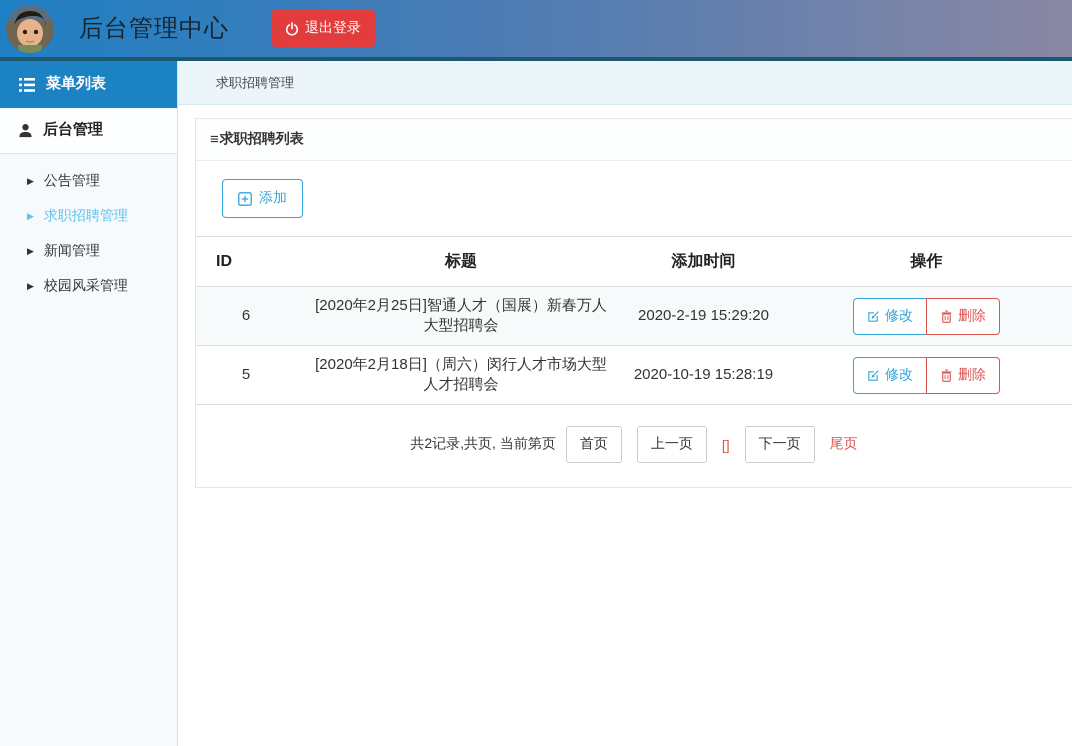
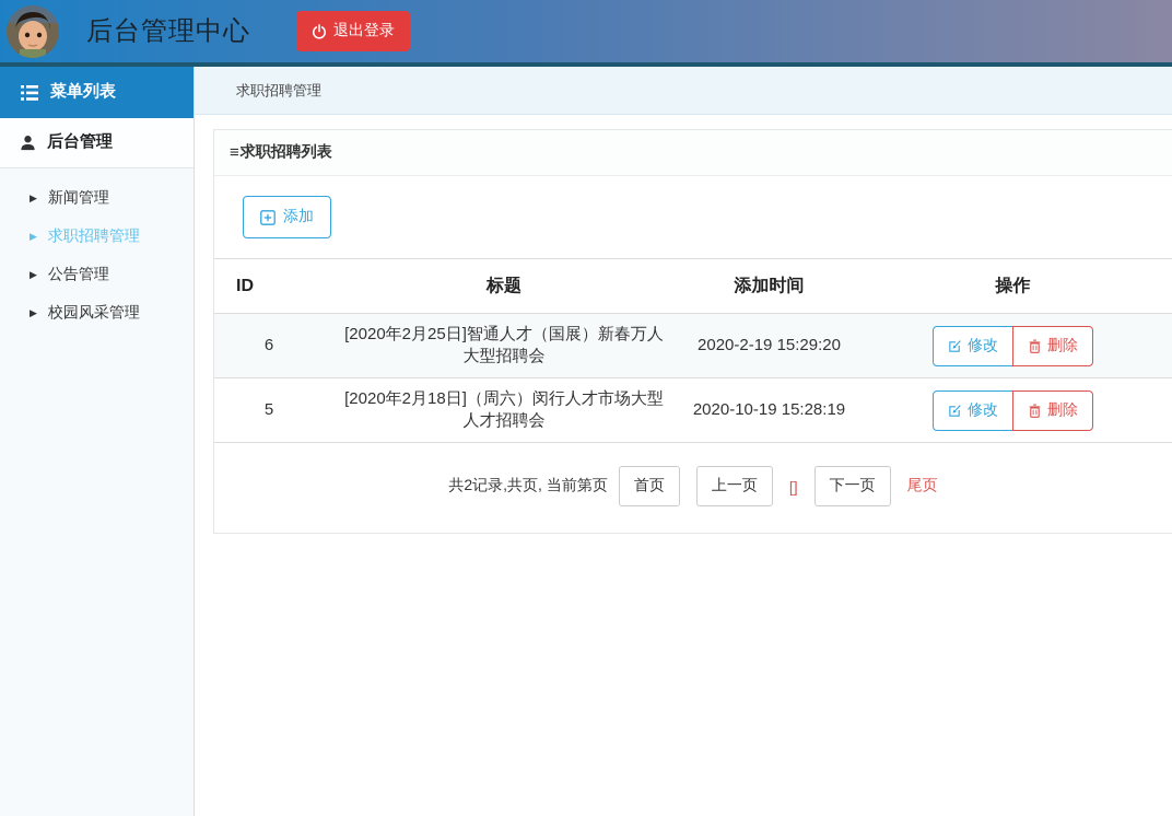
  后台管理中心
  退出登录
  菜单列表
  后台管理
  ▶
- 公告管理
+ 新闻管理
  ▶
  求职招聘管理
  ▶
- 新闻管理
+ 公告管理
  ▶
  校园风采管理
  求职招聘管理
  ≡
  求职招聘列表
  添加
  ID	标题	添加时间	操作
  6	[2020年2月25日]智通人才（国展）新春万人大型招聘会	2020-2-19 15:29:20	修改 删除
  5	[2020年2月18日]（周六）闵行人才市场大型人才招聘会	2020-10-19 15:28:19	修改 删除
  共2记录,共页, 当前第页
  首页
  上一页
  []
  下一页
  尾页
